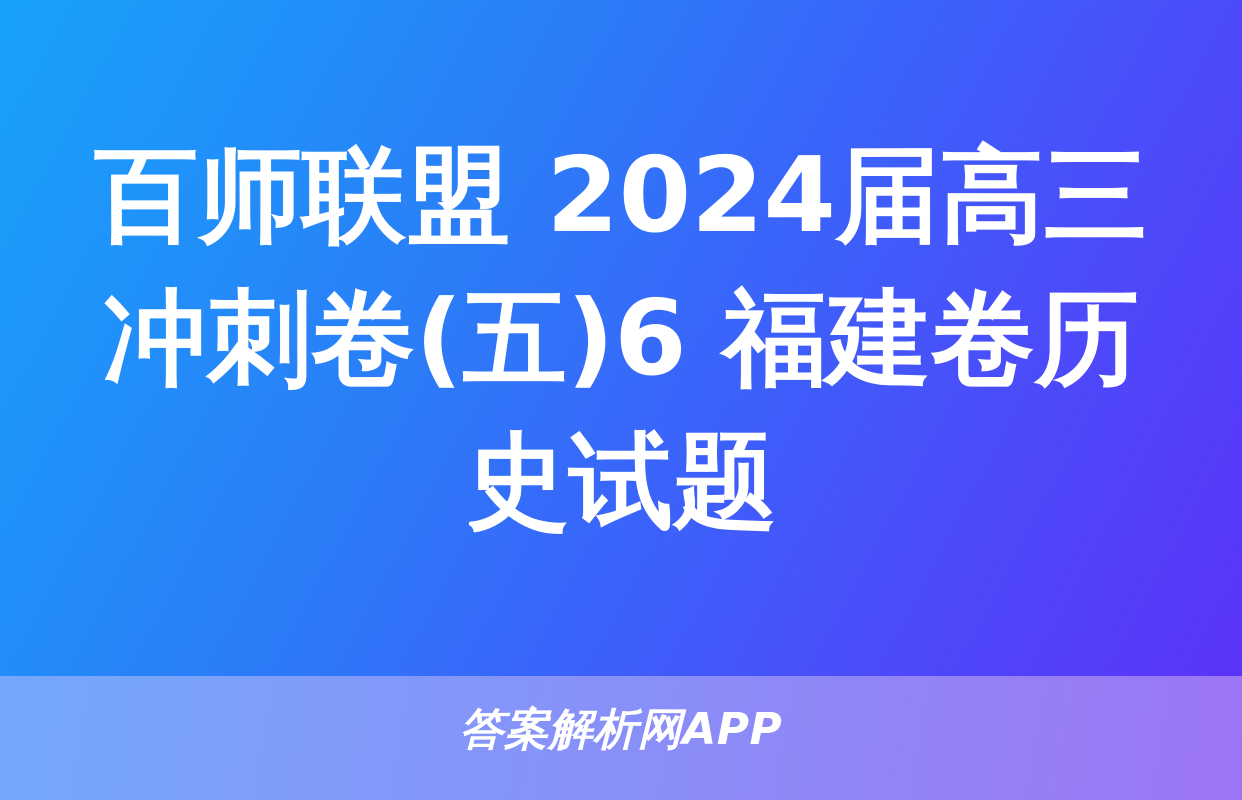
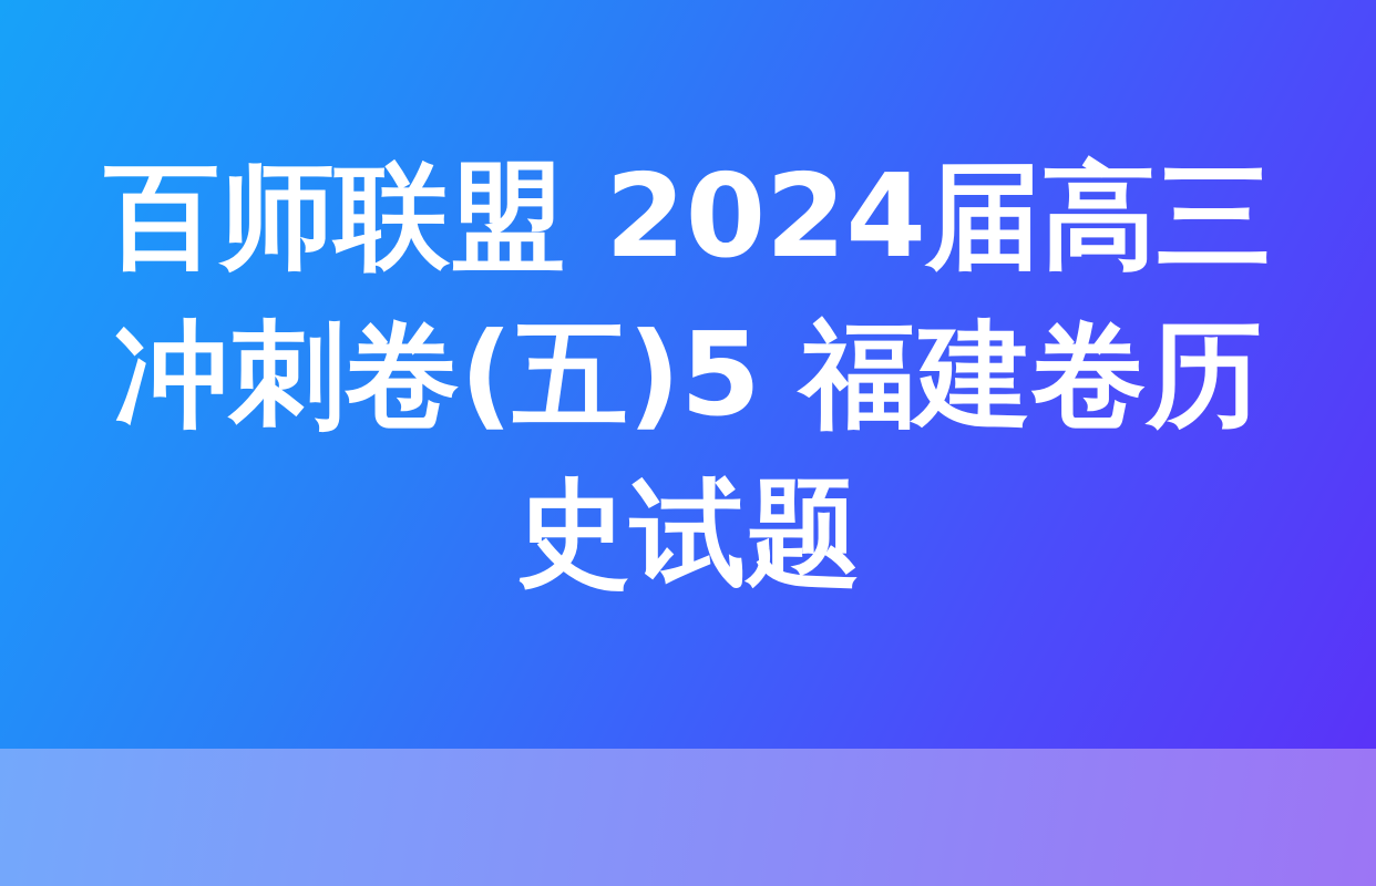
- 百师联盟 2024届高三冲刺卷(五)6 福建卷历史试题
+ 百师联盟 2024届高三冲刺卷(五)5 福建卷历史试题
- 答案解析网APP
